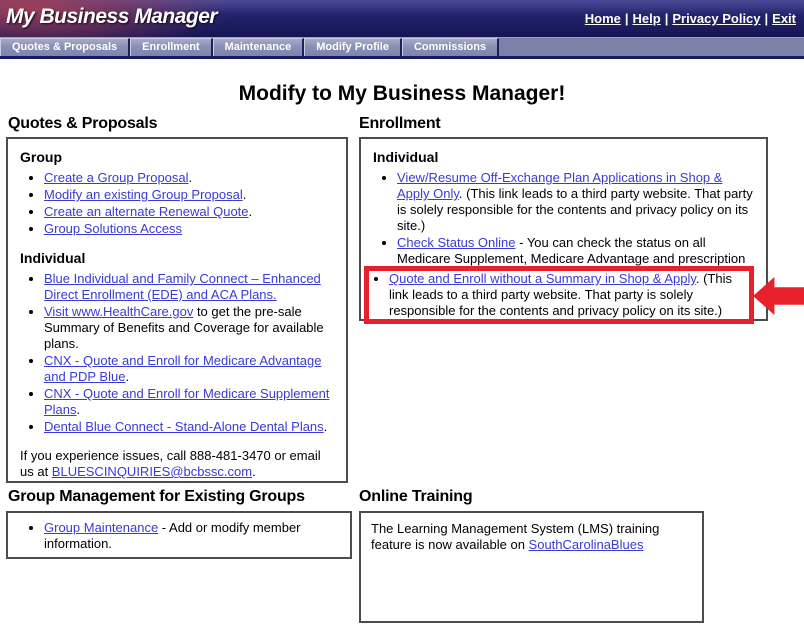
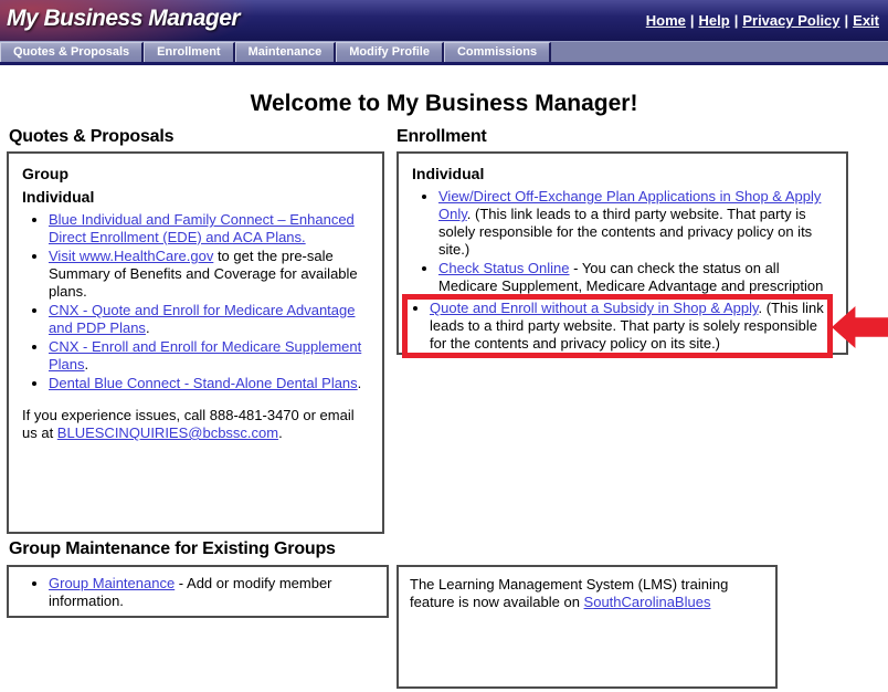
  My Business Manager
  Home | Help | Privacy Policy | Exit
  Quotes & Proposals Enrollment Maintenance Modify Profile Commissions
- Modify to My Business Manager!
+ Welcome to My Business Manager!
  Quotes & Proposals
  Enrollment
- Group Management for Existing Groups
+ Group Maintenance for Existing Groups
- Online Training
  Group
- Create a Group Proposal.
- Modify an existing Group Proposal.
- Create an alternate Renewal Quote.
- Group Solutions Access
  Individual
  Blue Individual and Family Connect – Enhanced Direct Enrollment (EDE) and ACA Plans.
  Visit www.HealthCare.gov to get the pre-sale Summary of Benefits and Coverage for available plans.
- CNX - Quote and Enroll for Medicare Advantage and PDP Blue.
+ CNX - Quote and Enroll for Medicare Advantage and PDP Plans.
- CNX - Quote and Enroll for Medicare Supplement Plans.
+ CNX - Enroll and Enroll for Medicare Supplement Plans.
  Dental Blue Connect - Stand-Alone Dental Plans.
  If you experience issues, call 888-481-3470 or email us at BLUESCINQUIRIES@bcbssc.com.
  Individual
- View/Resume Off-Exchange Plan Applications in Shop & Apply Only. (This link leads to a third party website. That party is solely responsible for the contents and privacy policy on its site.)
+ View/Direct Off-Exchange Plan Applications in Shop & Apply Only. (This link leads to a third party website. That party is solely responsible for the contents and privacy policy on its site.)
- Quote and Enroll without a Summary in Shop & Apply. (This link leads to a third party website. That party is solely responsible for the contents and privacy policy on its site.)
+ Quote and Enroll without a Subsidy in Shop & Apply. (This link leads to a third party website. That party is solely responsible for the contents and privacy policy on its site.)
  Group Maintenance - Add or modify member information.
  The Learning Management System (LMS) training feature is now available on SouthCarolinaBlues
